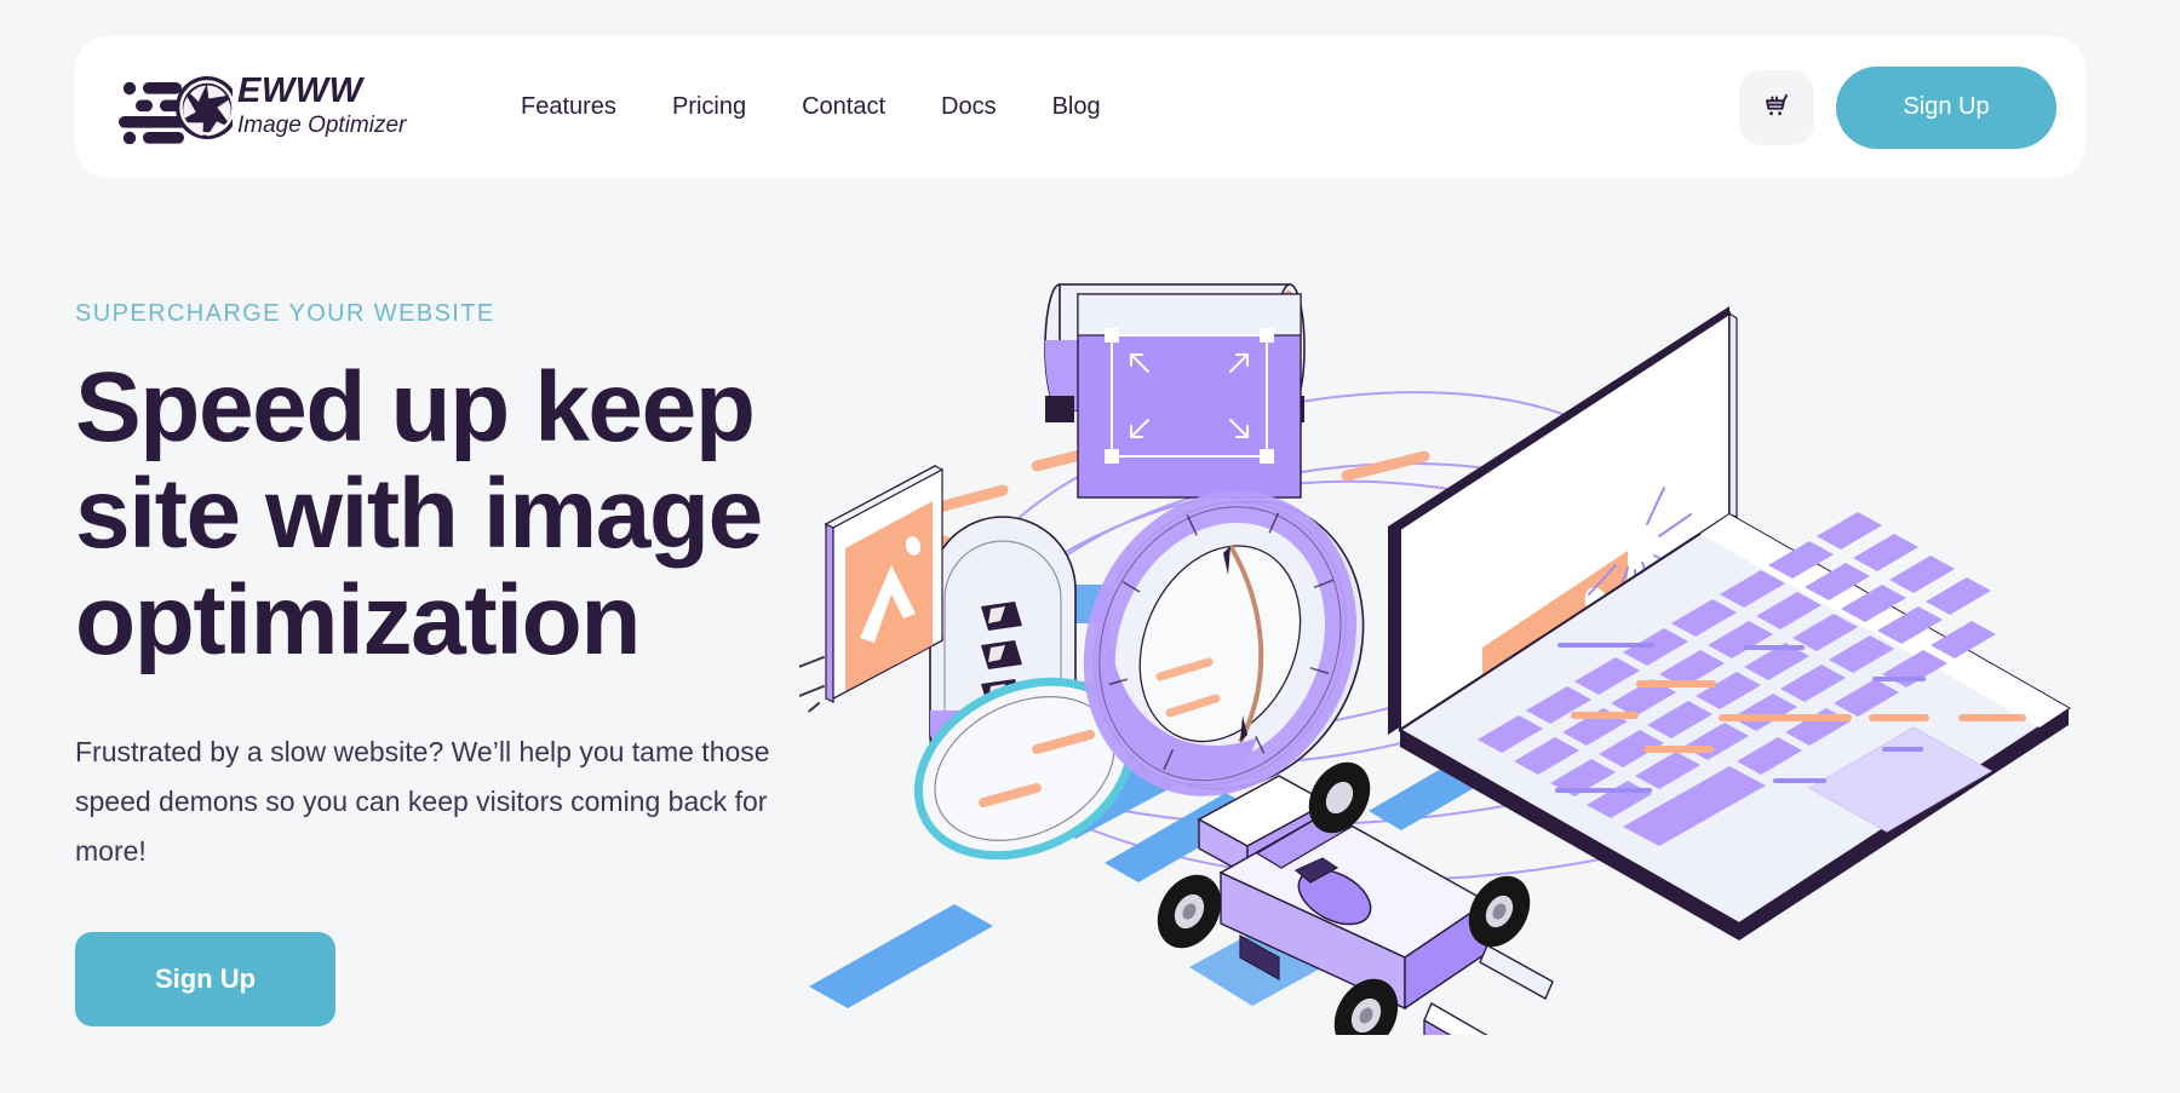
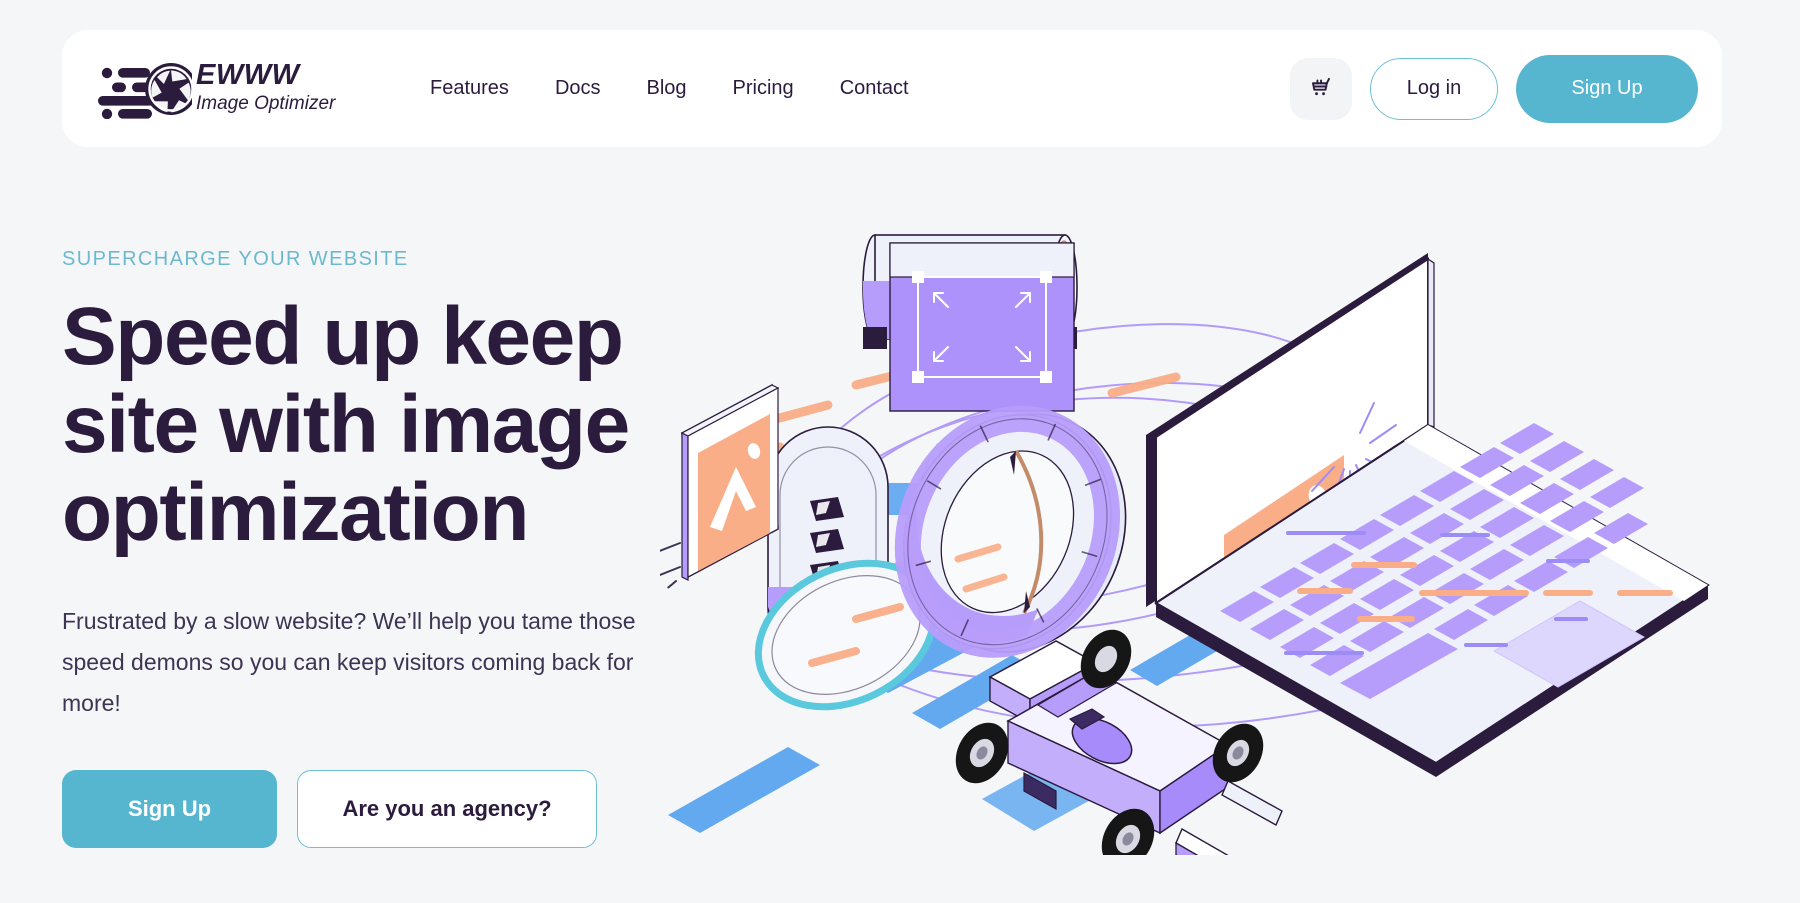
  EWWW
  Image Optimizer
  Features
- Pricing
+ Docs
- Contact
+ Blog
- Docs
+ Pricing
- Blog
+ Contact
+ Log in
  Sign Up
  SUPERCHARGE YOUR WEBSITE
  Speed up keep site with image optimization
  Frustrated by a slow website? We’ll help you tame those speed demons so you can keep visitors coming back for more!
  Sign Up
+ Are you an agency?
